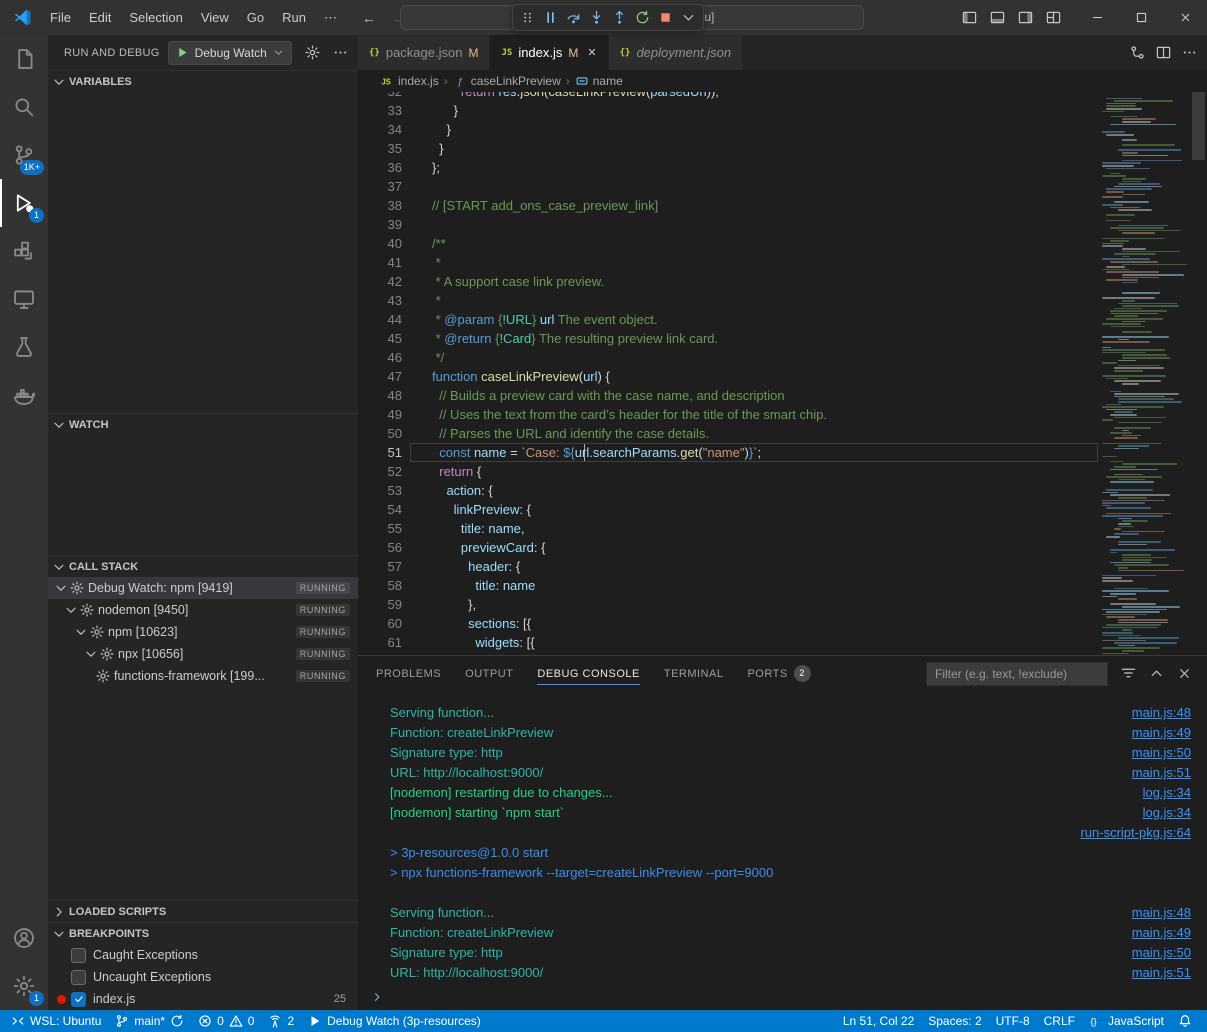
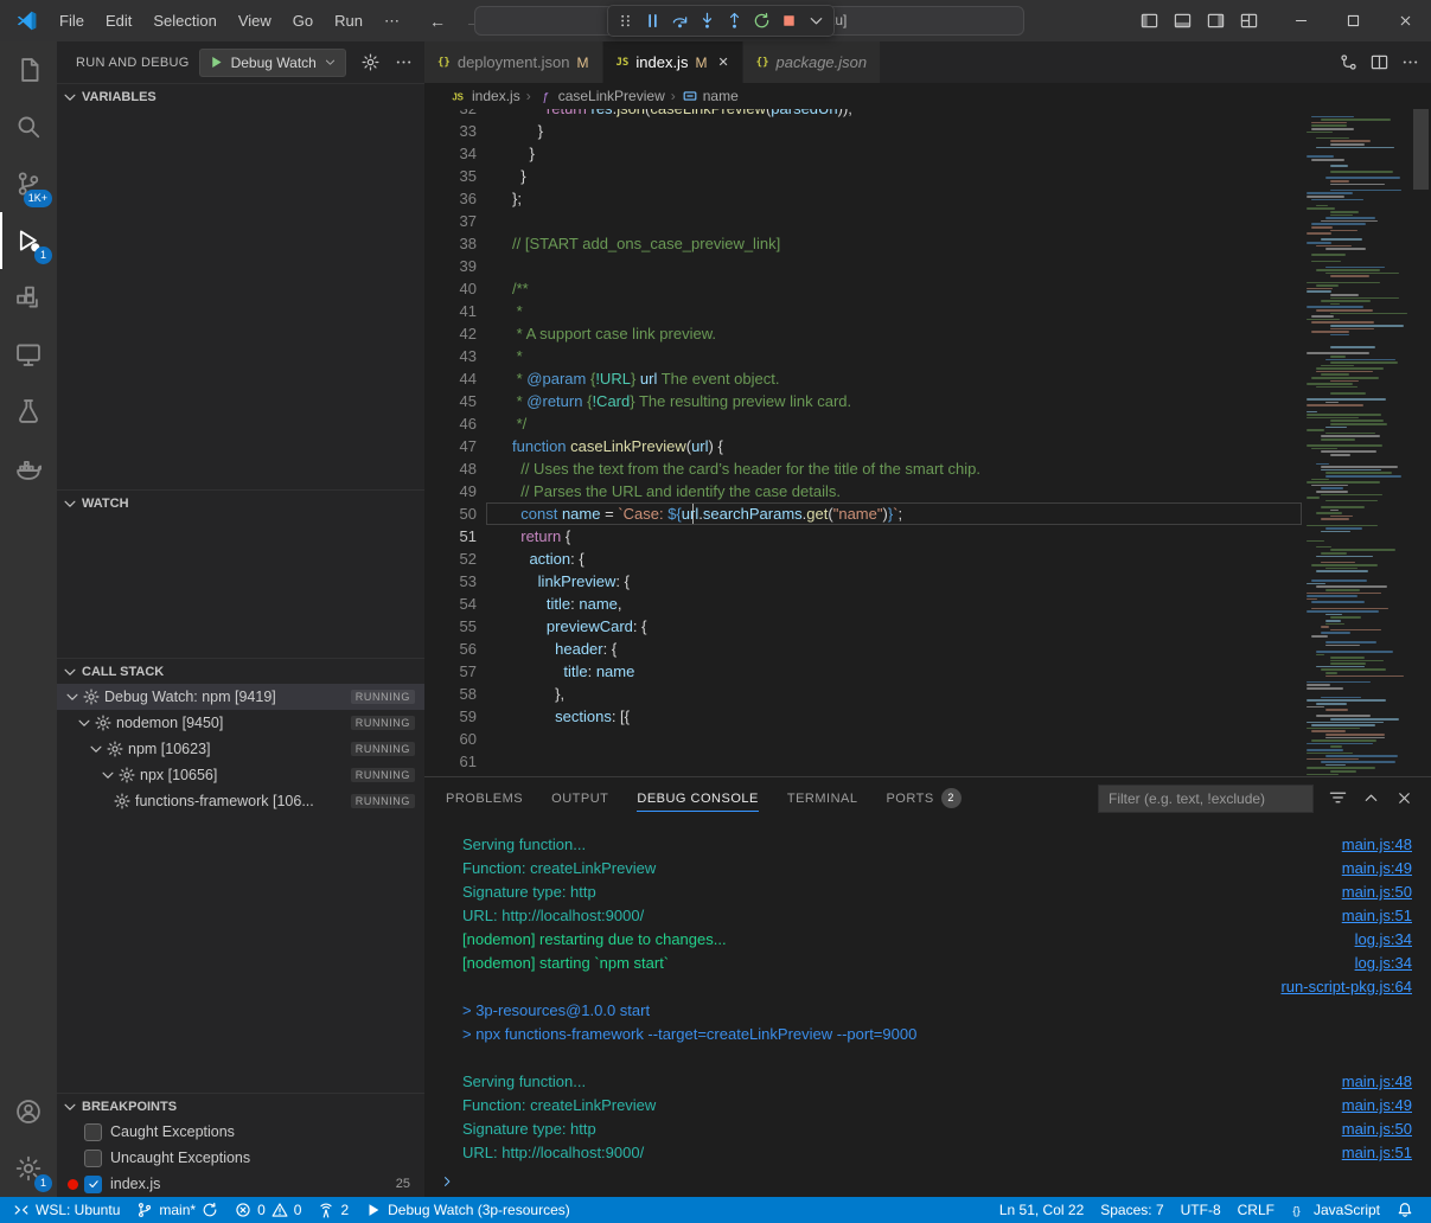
  File
  Edit
  Selection
  View
  Go
  Run
  ⋯
  ←
  →
  1K+
  1
  1
  RUN AND DEBUG
  Debug Watch
  VARIABLES
  WATCH
  CALL STACK
  Debug Watch: npm [9419]
  RUNNING
  nodemon [9450]
  RUNNING
  npm [10623]
  RUNNING
  npx [10656]
  RUNNING
- functions-framework [199...
+ functions-framework [106...
  RUNNING
- LOADED SCRIPTS
  BREAKPOINTS
  Caught Exceptions
  Uncaught Exceptions
  index.js
  25
  {}
- package.json
+ deployment.json
  M
  JS
  index.js
  M
  ✕
  {}
- deployment.json
+ package.json
  JS
  index.js
  ›
  ƒ
  caseLinkPreview
  ›
  name
  32
  33
  34
  35
  36
  37
  38
  39
  40
  41
  42
  43
  44
  45
  46
  47
  48
  49
  50
  51
  52
  53
  54
  55
  56
  57
  58
  59
  60
  61
  return res.json(caseLinkPreview(parsedUrl));
  }
  }
  }
  };
  // [START add_ons_case_preview_link]
  /**
  *
  * A support case link preview.
  *
  * @param {!URL} url The event object.
  * @return {!Card} The resulting preview link card.
  */
  function caseLinkPreview(url) {
- // Builds a preview card with the case name, and description
  // Uses the text from the card’s header for the title of the smart chip.
  // Parses the URL and identify the case details.
  const name = `Case: ${ul.searchParams.get("name")}`;
  return {
  action: {
  linkPreview: {
  title: name,
  previewCard: {
  header: {
  title: name
  },
  sections: [{
- widgets: [{
  PROBLEMS
  OUTPUT
  DEBUG CONSOLE
  TERMINAL
  PORTS
  2
  Filter (e.g. text, !exclude)
  Serving function...
  main.js:48
  Function: createLinkPreview
  main.js:49
  Signature type: http
  main.js:50
  URL: http://localhost:9000/
  main.js:51
  [nodemon] restarting due to changes...
  log.js:34
  [nodemon] starting `npm start`
  log.js:34
  run-script-pkg.js:64
  > 3p-resources@1.0.0 start
  > npx functions-framework --target=createLinkPreview --port=9000
  Serving function...
  main.js:48
  Function: createLinkPreview
  main.js:49
  Signature type: http
  main.js:50
  URL: http://localhost:9000/
  main.js:51
  WSL: Ubuntu
  main*
  0
  0
  2
  Debug Watch (3p-resources)
  Ln 51, Col 22
- Spaces: 2
+ Spaces: 7
  UTF-8
  CRLF
  {}
  JavaScript
